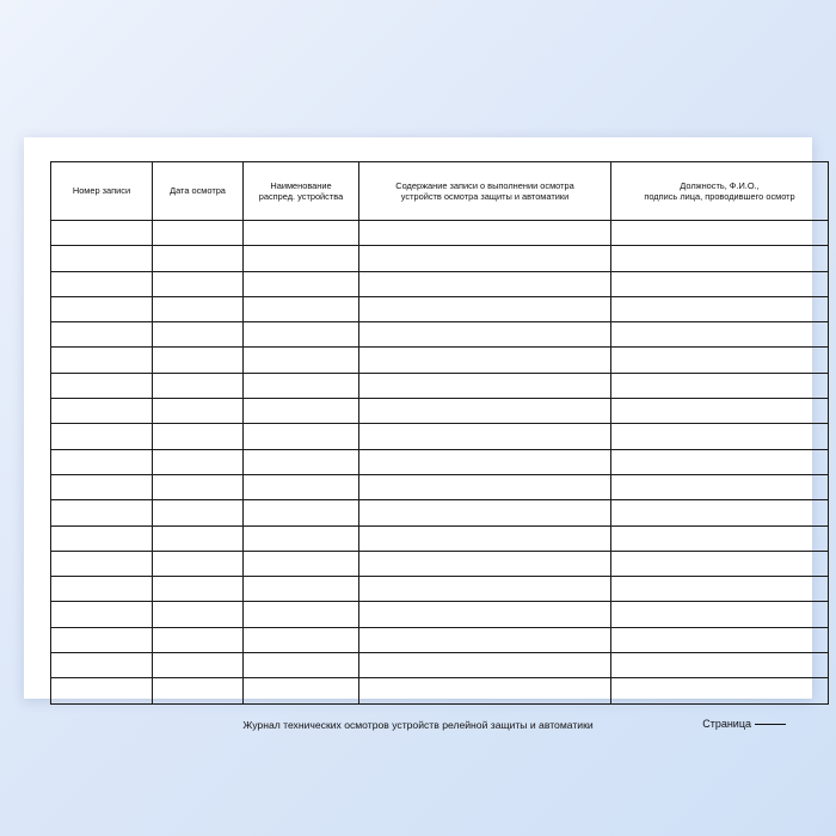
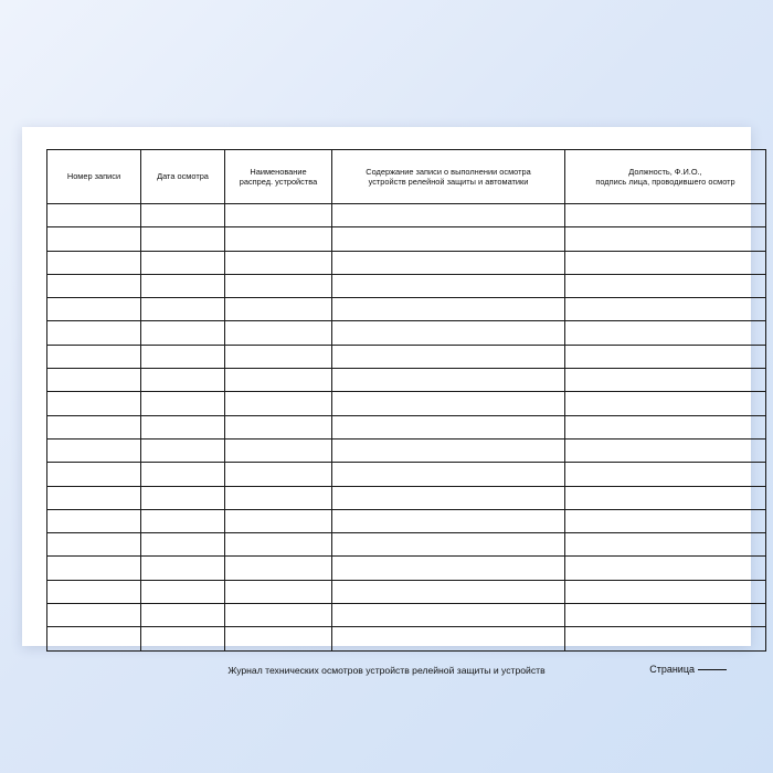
- Номер записи	Дата осмотра	Наименование распред. устройства	Содержание записи о выполнении осмотра устройств осмотра защиты и автоматики	Должность, Ф.И.О., подпись лица, проводившего осмотр
+ Номер записи	Дата осмотра	Наименование распред. устройства	Содержание записи о выполнении осмотра устройств релейной защиты и автоматики	Должность, Ф.И.О., подпись лица, проводившего осмотр
- Журнал технических осмотров устройств релейной защиты и автоматики
+ Журнал технических осмотров устройств релейной защиты и устройств
  Страница
